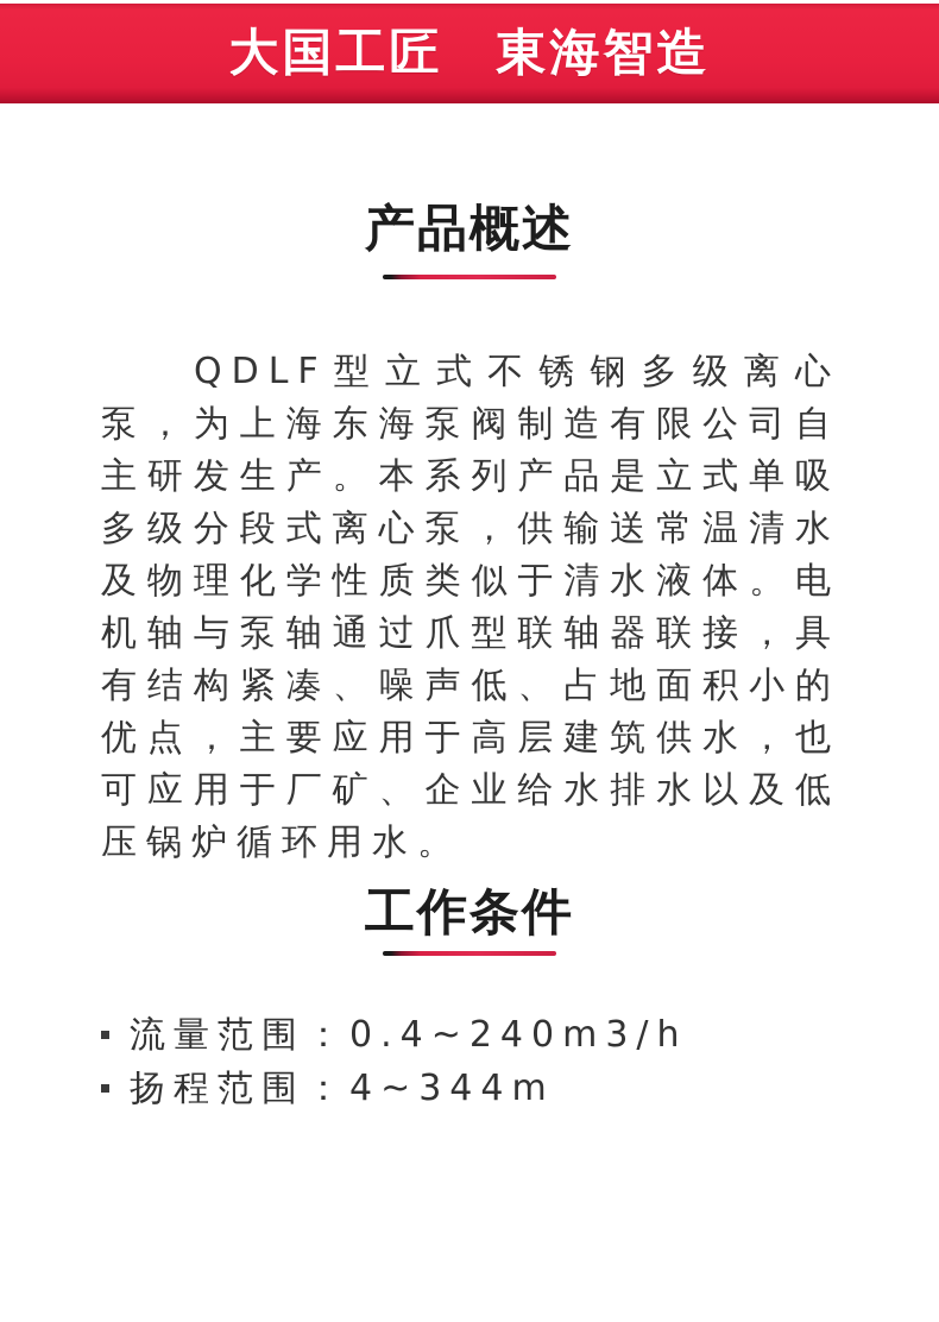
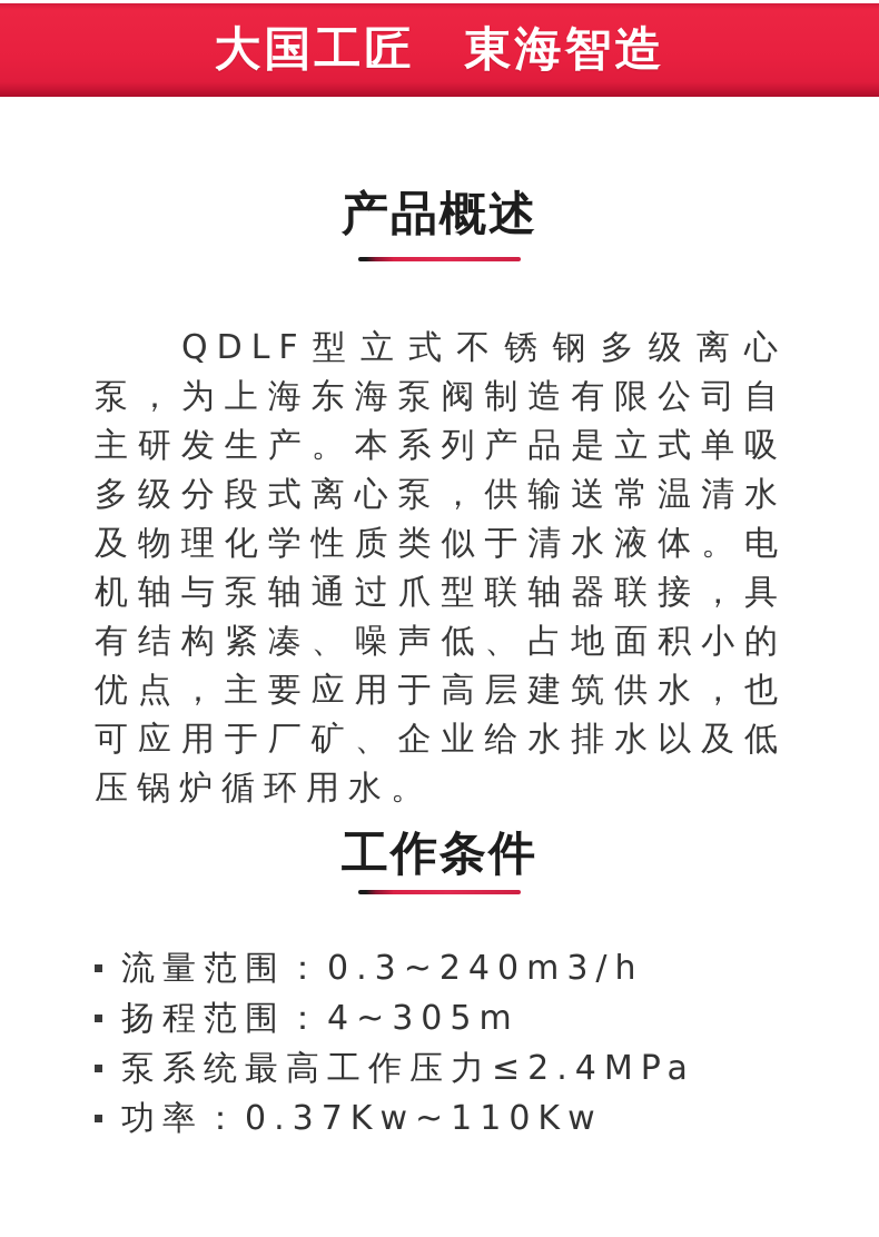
  大国工匠 東海智造
  产品概述
  QDLF型立式不锈钢多级离心泵，为上海东海泵阀制造有限公司自主研发生产。本系列产品是立式单吸多级分段式离心泵，供输送常温清水及物理化学性质类似于清水液体。电机轴与泵轴通过爪型联轴器联接，具有结构紧凑、噪声低、占地面积小的优点，主要应用于高层建筑供水，也可应用于厂矿、企业给水排水以及低压锅炉循环用水。
  工作条件
- 流量范围：0.4~240m3/h
+ 流量范围：0.3~240m3/h
- 扬程范围：4~344m
+ 扬程范围：4~305m
+ 泵系统最高工作压力≤2.4MPa
+ 功率：0.37Kw~110Kw
